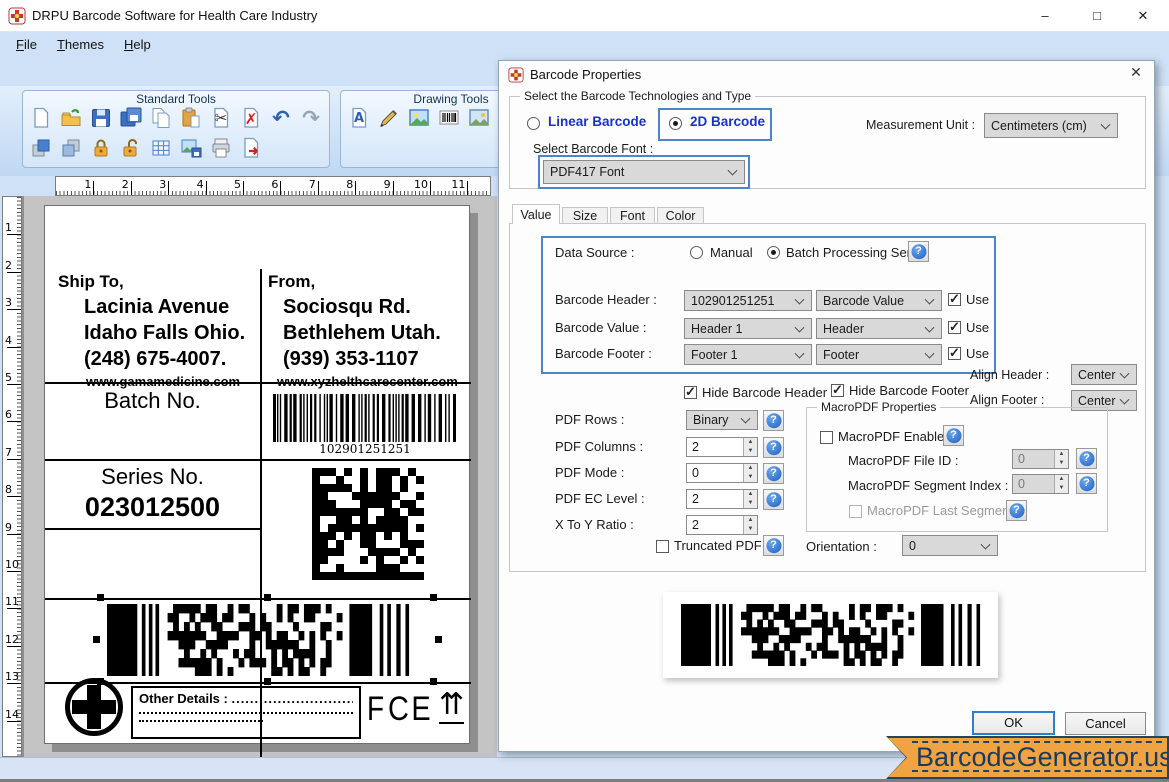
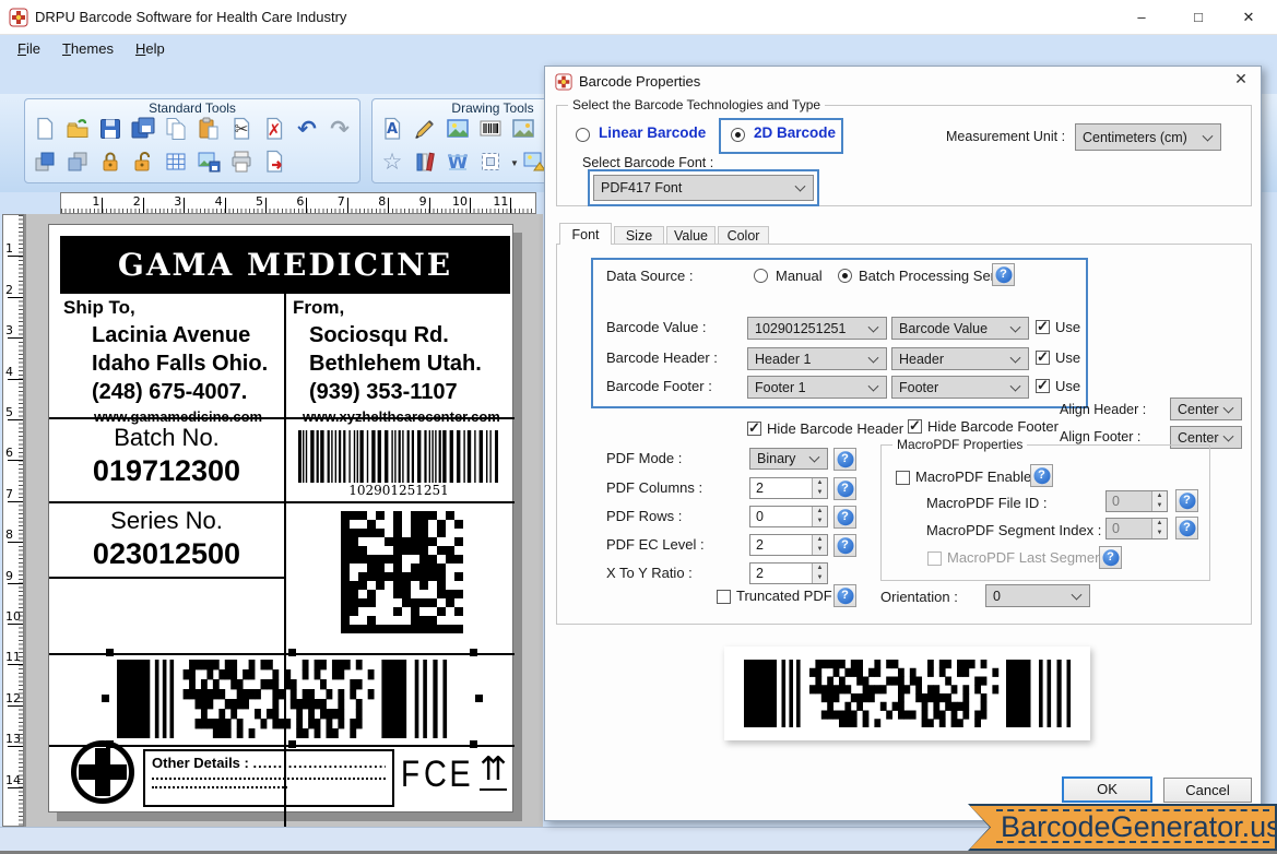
  DRPU Barcode Software for Health Care Industry
  –
  □
  ✕
  File Themes Help
  Standard Tools
  ✂
  ✗
  ↶
  ↷
  Drawing Tools
  A
+ ☆
+ W
+ ▼
  1
  2
  3
  4
  5
  6
  7
  8
  9
  10
  11
  1
  2
  3
  4
  5
  6
  7
  8
  9
  10
  11
  12
  13
  14
+ GAMA MEDICINE COMPANY
  Ship To,
  Lacinia Avenue
  Idaho Falls Ohio.
  (248) 675-4007.
  www.gamamedicine.com
  From,
  Sociosqu Rd.
  Bethlehem Utah.
  (939) 353-1107
  www.xyzhelthcarecenter.com
  Batch No.
+ 019712300
  102901251251
  Series No.
  023012500
  Other Details : ..........................
  F
  CE
  ⇈
  Barcode Properties
  ✕
  Select the Barcode Technologies and Type
  Linear Barcode
  2D Barcode
  Measurement Unit :
  Centimeters (cm)
  Select Barcode Font :
  PDF417 Font
- Value
+ Font
  Size
- Font
+ Value
  Color
  Data Source :
  Manual
  Batch Processing Se
- Barcode Header :
+ Barcode Value :
  102901251251
  Barcode Value
  Use
- Barcode Value :
+ Barcode Header :
  Header 1
  Header
  Use
  Barcode Footer :
  Footer 1
  Footer
  Use
  Align Header :
  Center
  Align Footer :
  Center
  Hide Barcode Header
  Hide Barcode Footer
- PDF Rows :
+ PDF Mode :
  Binary
  PDF Columns :
  2
- PDF Mode :
+ PDF Rows :
  0
  PDF EC Level :
  2
  X To Y Ratio :
  2
  Truncated PDF
  MacroPDF Properties
  MacroPDF Enable
  MacroPDF File ID :
  0
  MacroPDF Segment Index :
  0
  MacroPDF Last Segme
  Orientation :
  0
  OK
  Cancel
  BarcodeGenerator.us
